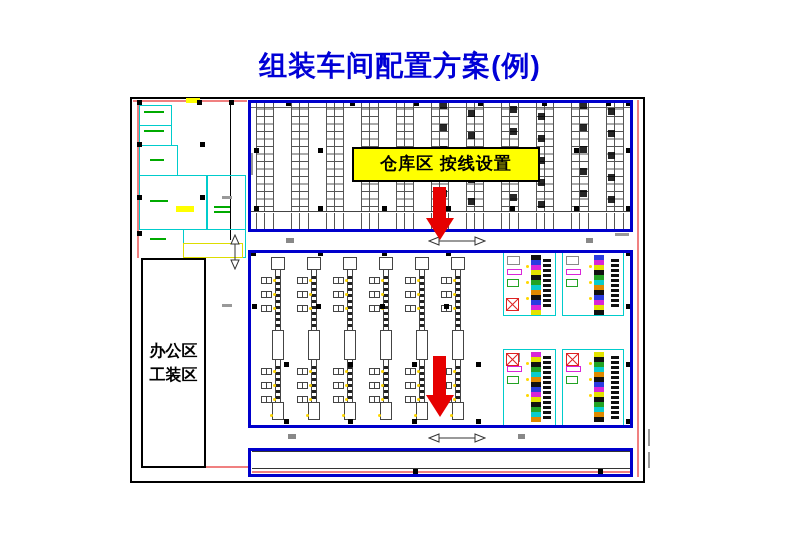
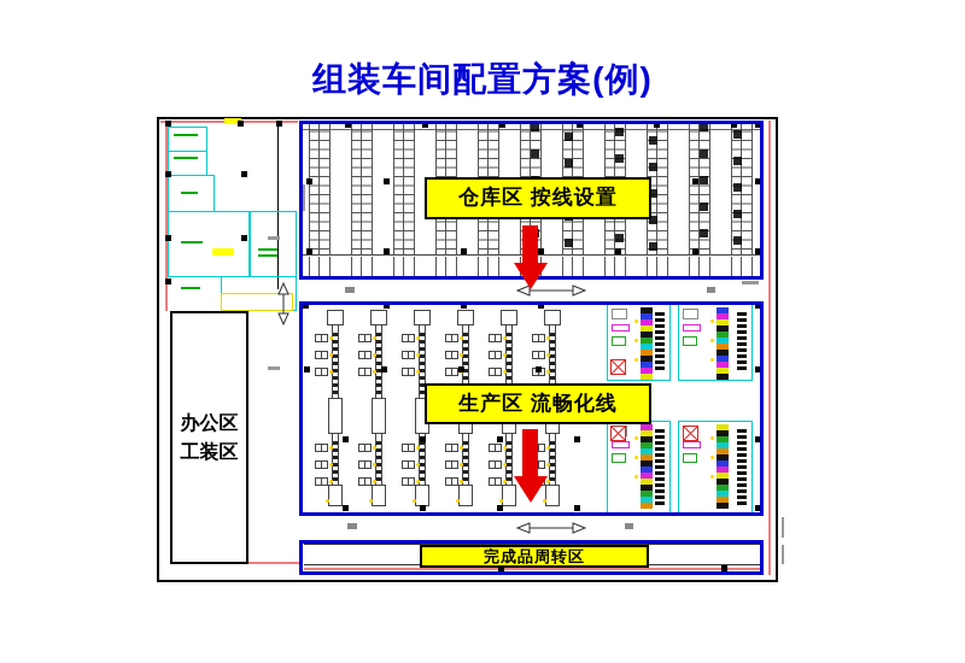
  组装车间配置方案(例)
  办公区
  工装区
  仓库区 按线设置
+ 生产区 流畅化线
+ 完成品周转区
